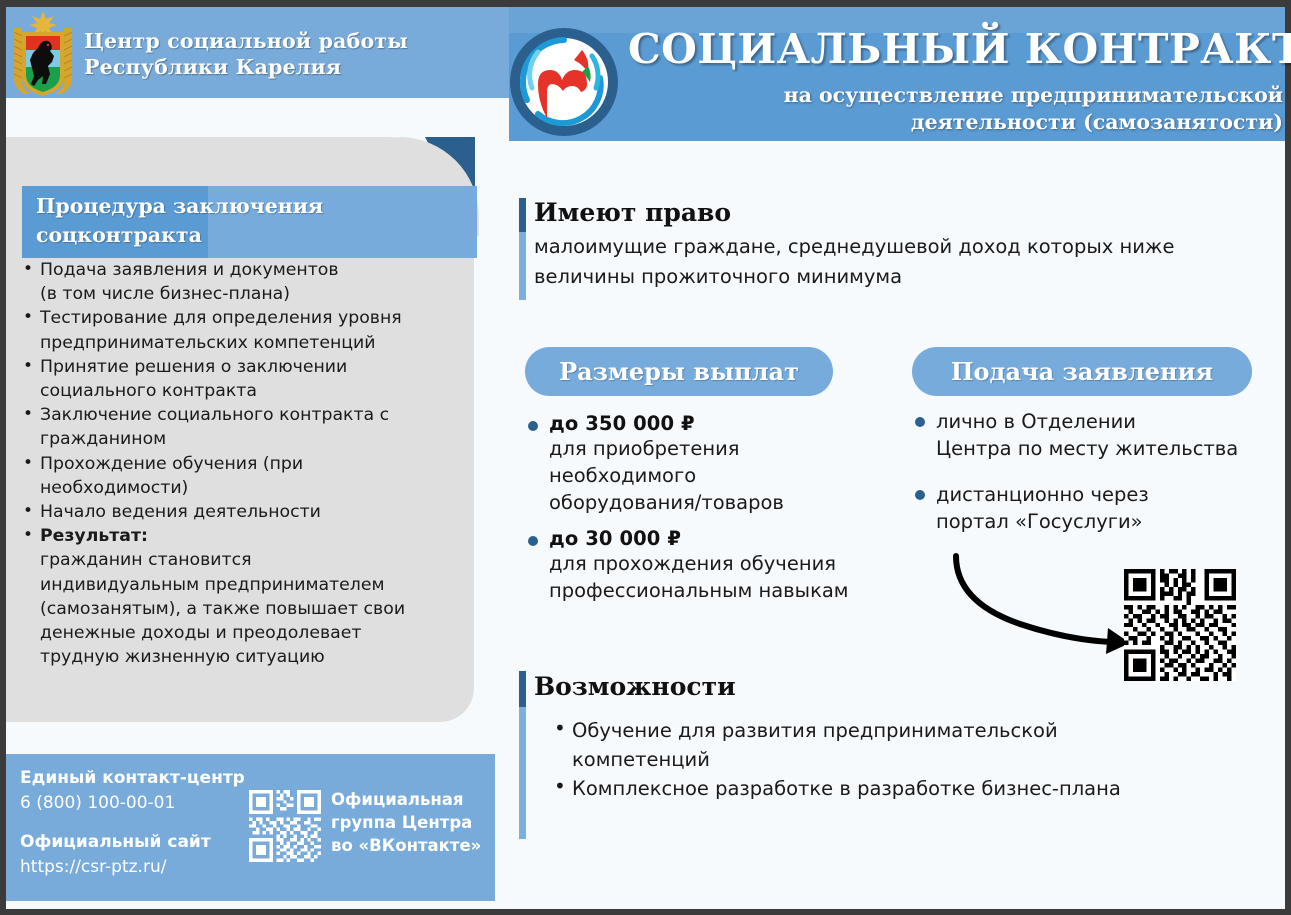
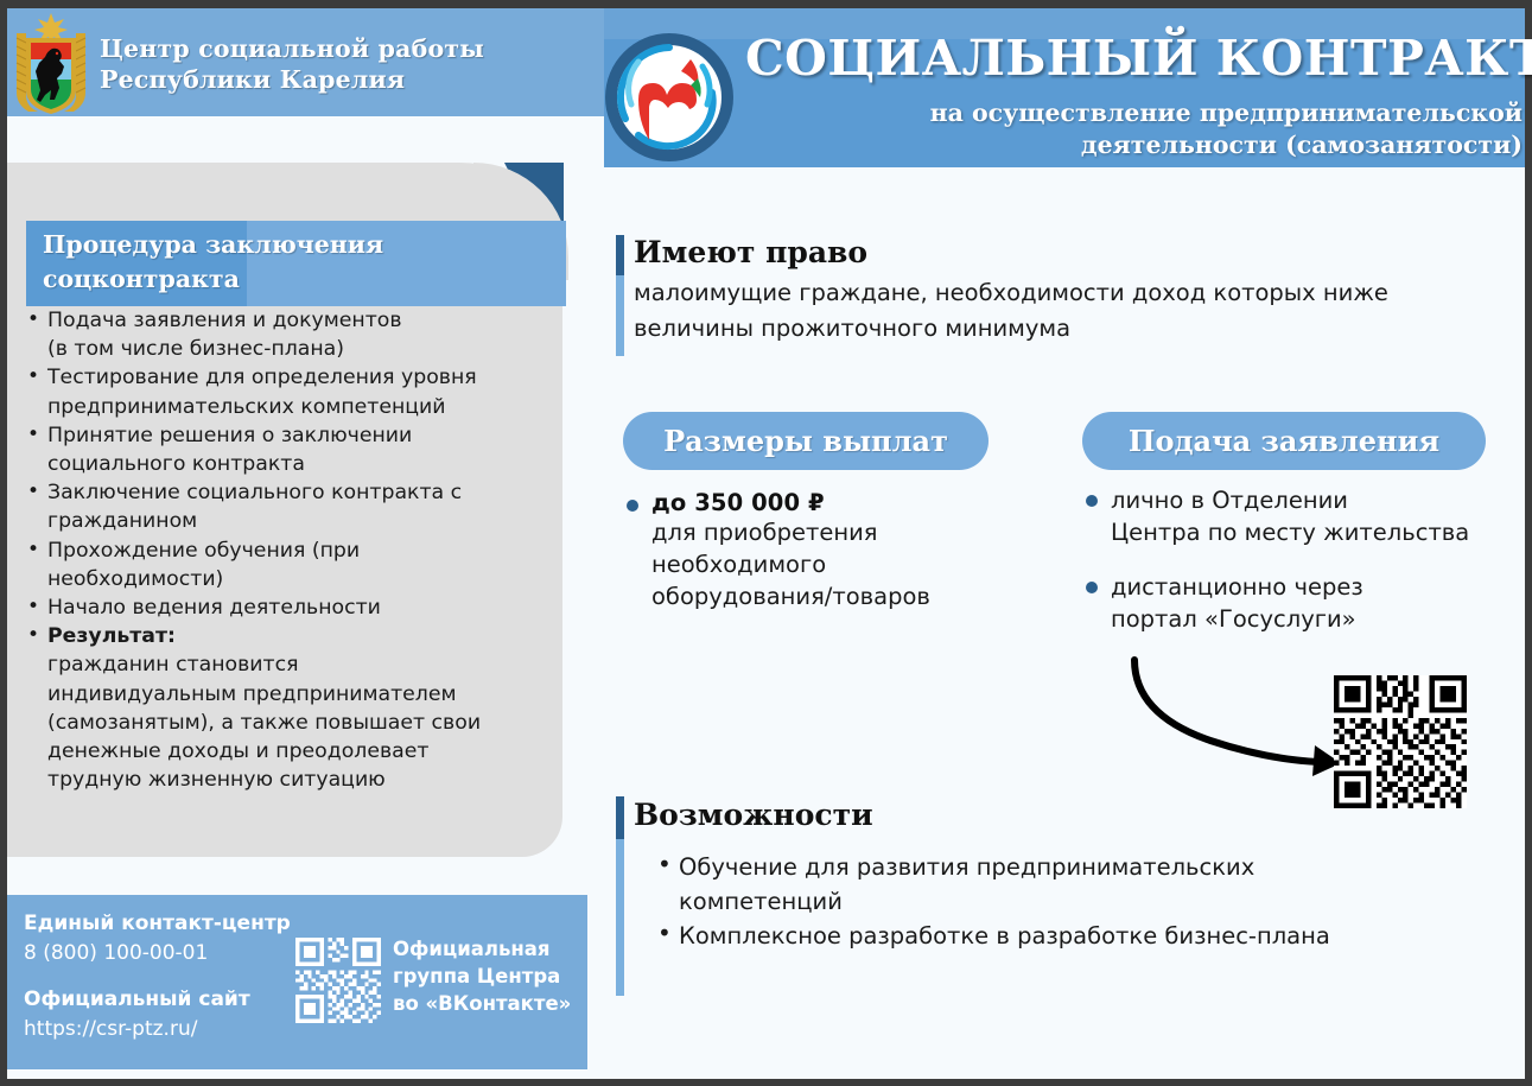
  Центр социальной работы
  Республики Карелия
  СОЦИАЛЬНЫЙ КОНТРАКТ
  на осуществление предпринимательской
  деятельности (самозанятости)
  Процедура заключения
  соцконтракта
  Подача заявления и документов
  (в том числе бизнес-плана)
  Тестирование для определения уровня
  предпринимательских компетенций
  Принятие решения о заключении
  социального контракта
  Заключение социального контракта с
  гражданином
  Прохождение обучения (при
  необходимости)
  Начало ведения деятельности
  Результат:
  гражданин становится
  индивидуальным предпринимателем
  (самозанятым), а также повышает свои
  денежные доходы и преодолевает
  трудную жизненную ситуацию
  Единый контакт-центр
- 6 (800) 100-00-01
+ 8 (800) 100-00-01
  Официальный сайт
  https://csr-ptz.ru/
  Официальная
  группа Центра
  во «ВКонтакте»
  Имеют право
- малоимущие граждане, среднедушевой доход которых ниже
+ малоимущие граждане, необходимости доход которых ниже
  величины прожиточного минимума
  Размеры выплат
  до 350 000 ₽
  для приобретения
  необходимого
  оборудования/товаров
- до 30 000 ₽
- для прохождения обучения
- профессиональным навыкам
  Подача заявления
  лично в Отделении
  Центра по месту жительства
  дистанционно через
  портал «Госуслуги»
  Возможности
- Обучение для развития предпринимательской компетенций
+ Обучение для развития предпринимательских компетенций
  Комплексное разработке в разработке бизнес-плана
